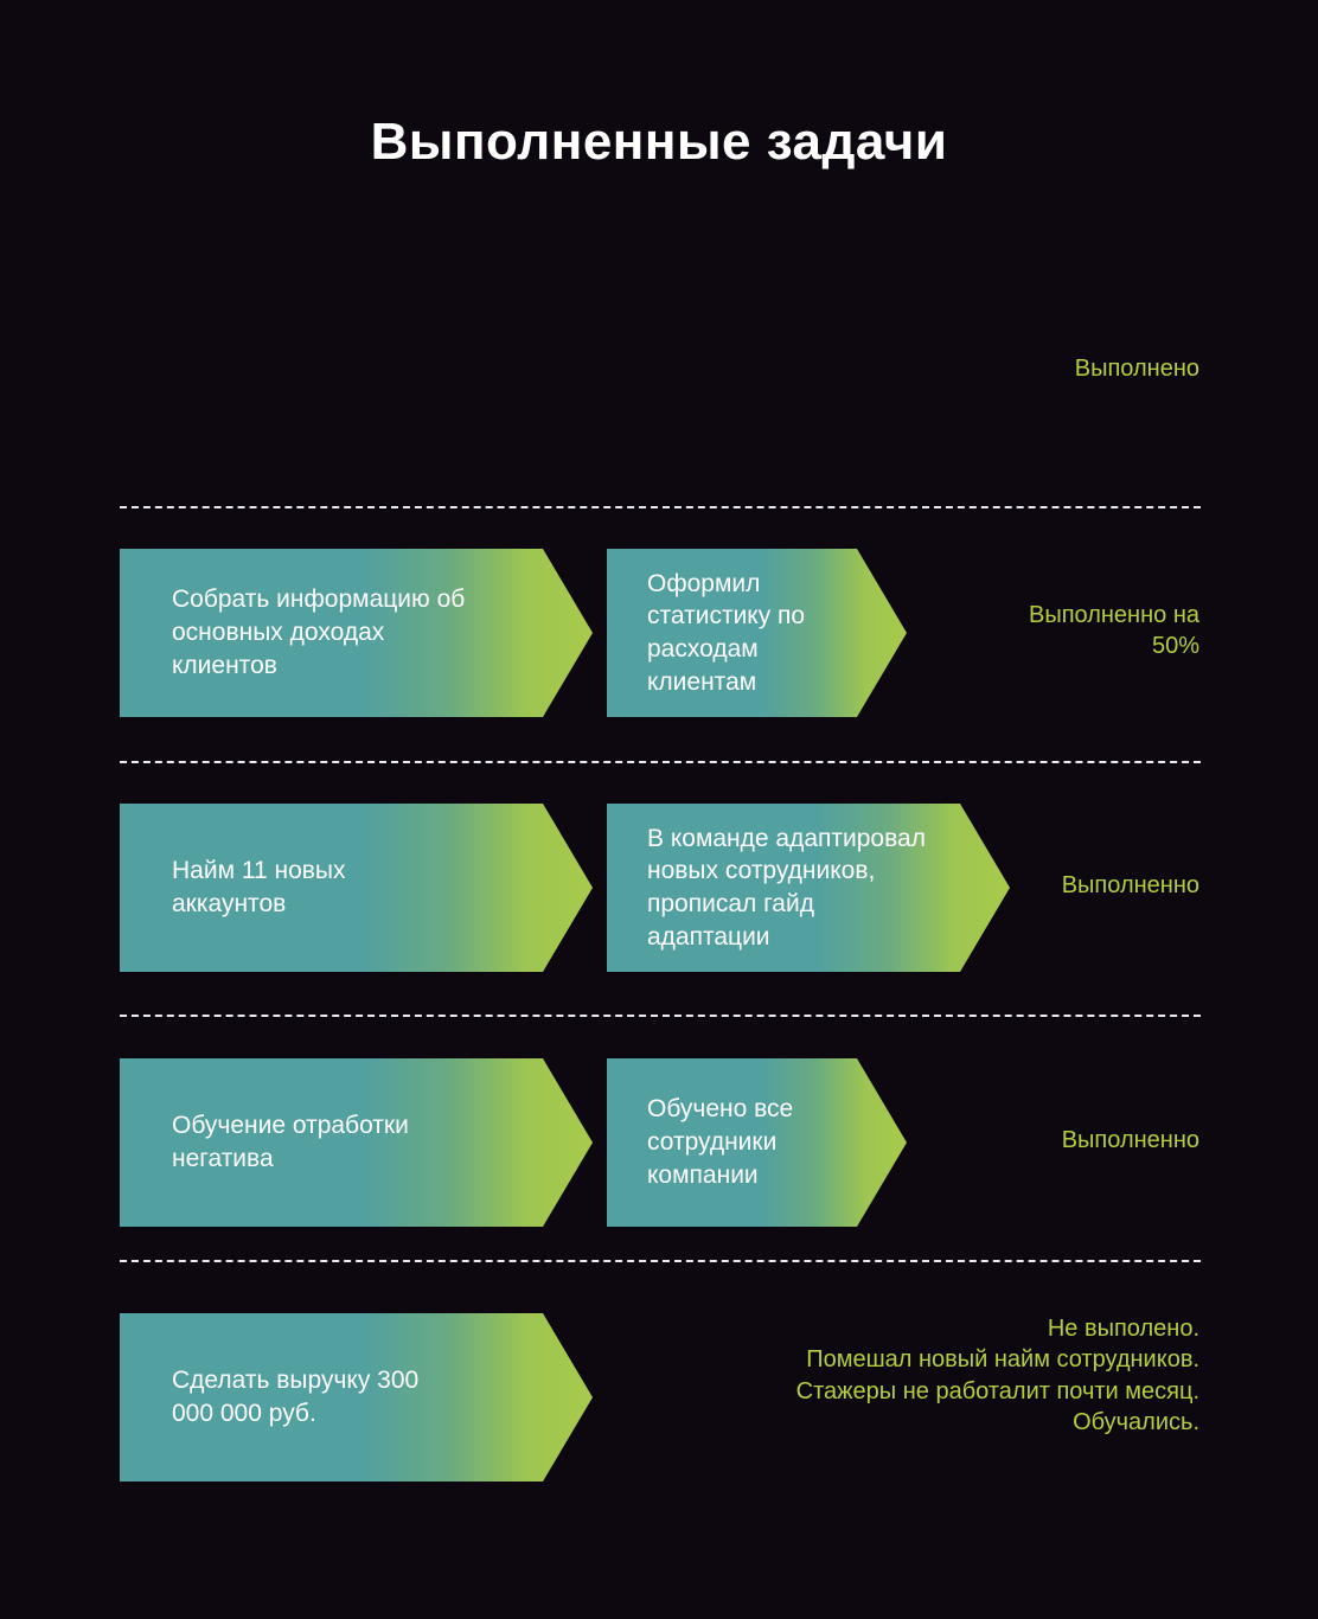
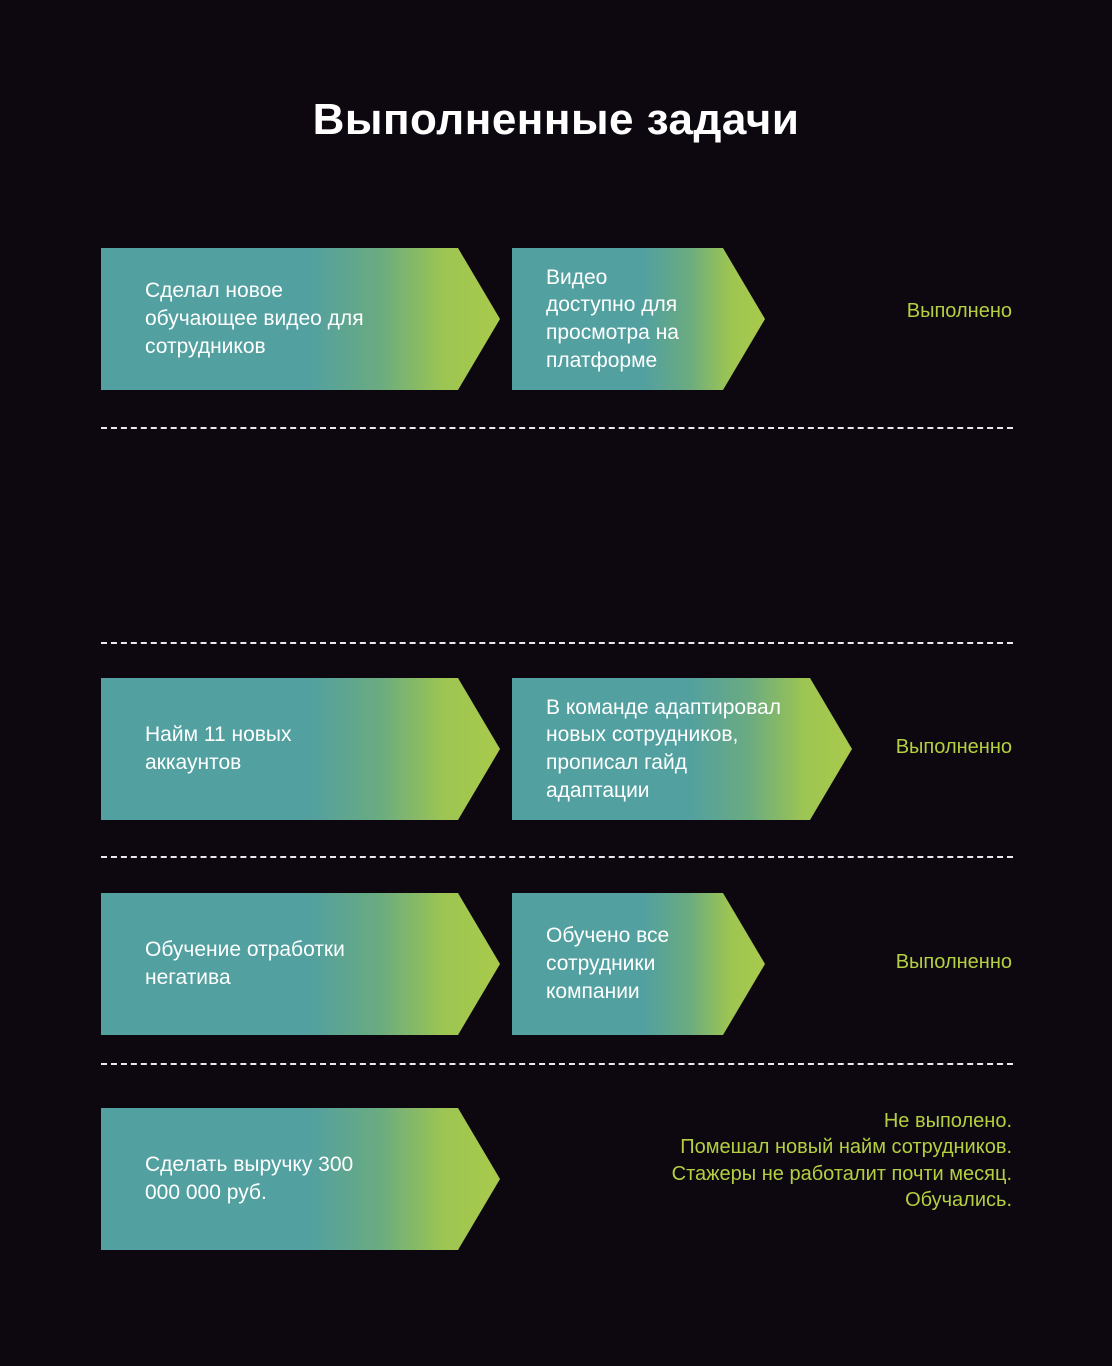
  Выполненные задачи
+ Сделал новое
+ обучающее видео для
+ сотрудников
+ Видео
+ доступно для
+ просмотра на
+ платформе
  Выполнено
- Собрать информацию об
- основных доходах
- клиентов
- Оформил
- статистику по
- расходам
- клиентам
- Выполненно на
- 50%
  Найм 11 новых
  аккаунтов
  В команде адаптировал
  новых сотрудников,
  прописал гайд
  адаптации
  Выполненно
  Обучение отработки
  негатива
  Обучено все
  сотрудники
  компании
  Выполненно
  Сделать выручку 300
  000 000 руб.
  Не выполено.
  Помешал новый найм сотрудников.
  Стажеры не работалит почти месяц.
  Обучались.
